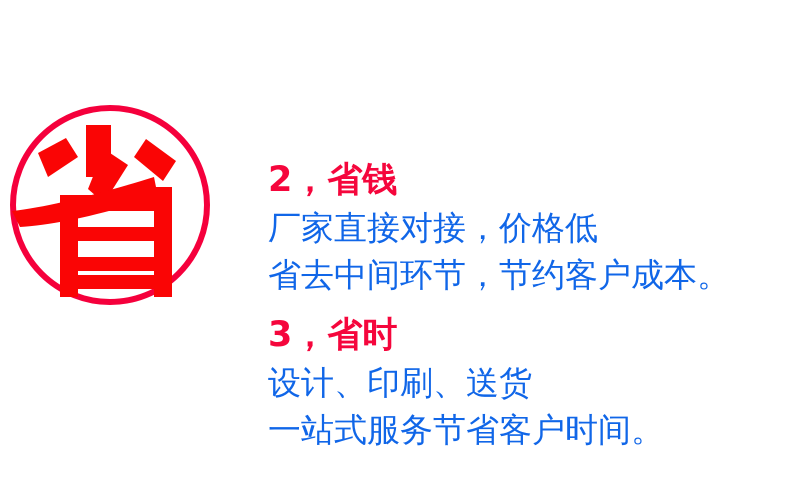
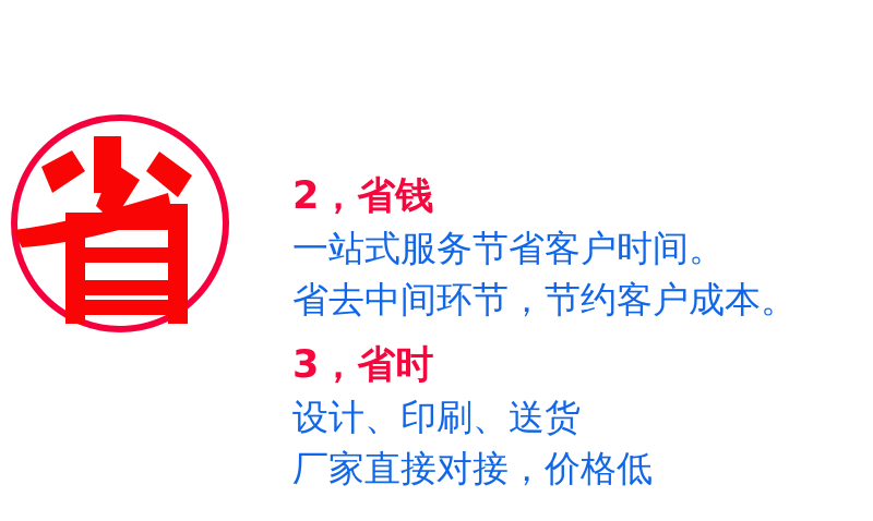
  2，省钱
- 厂家直接对接，价格低
+ 一站式服务节省客户时间。
  省去中间环节，节约客户成本。
  3，省时
  设计、印刷、送货
- 一站式服务节省客户时间。
+ 厂家直接对接，价格低
